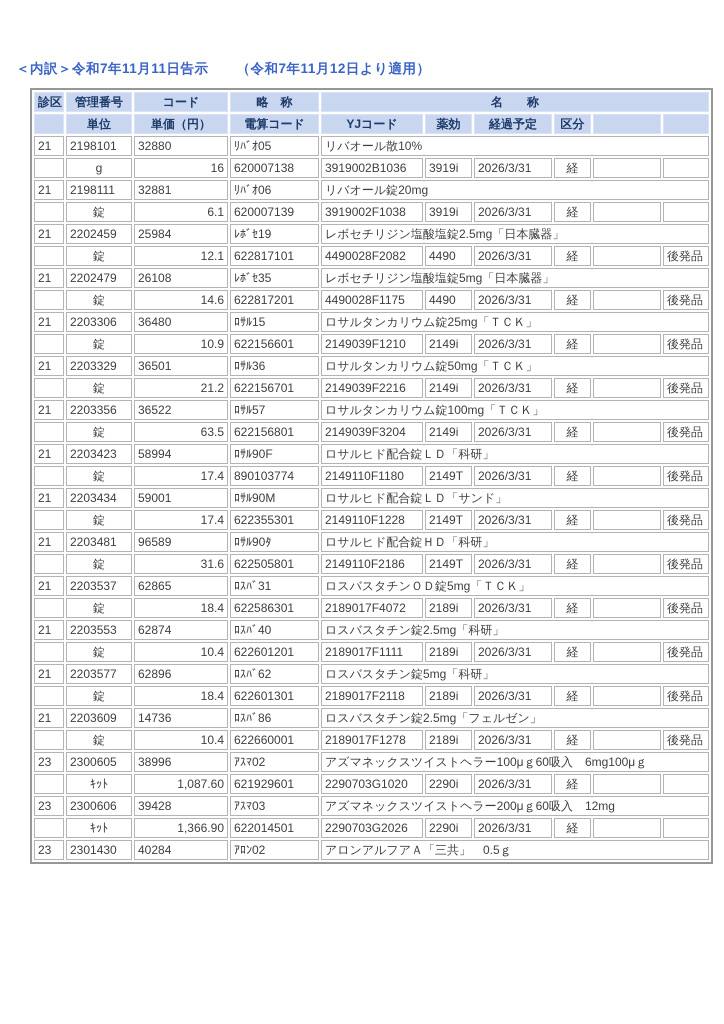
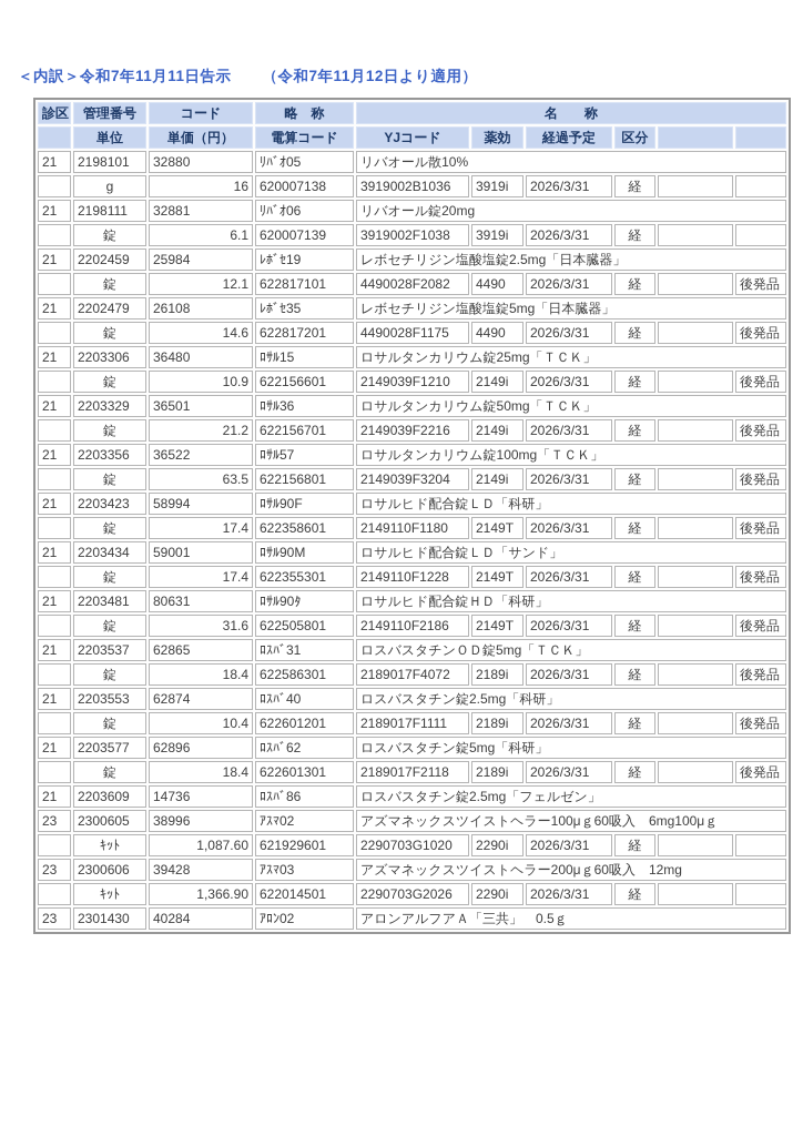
  ＜内訳＞令和7年11月11日告示 （令和7年11月12日より適用）
  診区	管理番号	コード	略 称	名 称
  	単位	単価（円）	電算コード	YJコード	薬効	経過予定	区分
  21	2198101	32880	ﾘﾊﾞｵ05	リバオール散10%
  	g	16	620007138	3919002B1036	3919i	2026/3/31	経
  21	2198111	32881	ﾘﾊﾞｵ06	リバオール錠20mg
  	錠	6.1	620007139	3919002F1038	3919i	2026/3/31	経
  21	2202459	25984	ﾚﾎﾞｾ19	レボセチリジン塩酸塩錠2.5mg「日本臓器」
  	錠	12.1	622817101	4490028F2082	4490	2026/3/31	経		後発品
  21	2202479	26108	ﾚﾎﾞｾ35	レボセチリジン塩酸塩錠5mg「日本臓器」
  	錠	14.6	622817201	4490028F1175	4490	2026/3/31	経		後発品
  21	2203306	36480	ﾛｻﾙ15	ロサルタンカリウム錠25mg「ＴＣＫ」
  	錠	10.9	622156601	2149039F1210	2149i	2026/3/31	経		後発品
  21	2203329	36501	ﾛｻﾙ36	ロサルタンカリウム錠50mg「ＴＣＫ」
  	錠	21.2	622156701	2149039F2216	2149i	2026/3/31	経		後発品
  21	2203356	36522	ﾛｻﾙ57	ロサルタンカリウム錠100mg「ＴＣＫ」
  	錠	63.5	622156801	2149039F3204	2149i	2026/3/31	経		後発品
  21	2203423	58994	ﾛｻﾙ90F	ロサルヒド配合錠ＬＤ「科研」
- 	錠	17.4	890103774	2149110F1180	2149T	2026/3/31	経		後発品
+ 	錠	17.4	622358601	2149110F1180	2149T	2026/3/31	経		後発品
  21	2203434	59001	ﾛｻﾙ90M	ロサルヒド配合錠ＬＤ「サンド」
  	錠	17.4	622355301	2149110F1228	2149T	2026/3/31	経		後発品
- 21	2203481	96589	ﾛｻﾙ90ﾀ	ロサルヒド配合錠ＨＤ「科研」
+ 21	2203481	80631	ﾛｻﾙ90ﾀ	ロサルヒド配合錠ＨＤ「科研」
  	錠	31.6	622505801	2149110F2186	2149T	2026/3/31	経		後発品
  21	2203537	62865	ﾛｽﾊﾞ31	ロスバスタチンＯＤ錠5mg「ＴＣＫ」
  	錠	18.4	622586301	2189017F4072	2189i	2026/3/31	経		後発品
  21	2203553	62874	ﾛｽﾊﾞ40	ロスバスタチン錠2.5mg「科研」
  	錠	10.4	622601201	2189017F1111	2189i	2026/3/31	経		後発品
  21	2203577	62896	ﾛｽﾊﾞ62	ロスバスタチン錠5mg「科研」
  	錠	18.4	622601301	2189017F2118	2189i	2026/3/31	経		後発品
  21	2203609	14736	ﾛｽﾊﾞ86	ロスバスタチン錠2.5mg「フェルゼン」
- 	錠	10.4	622660001	2189017F1278	2189i	2026/3/31	経		後発品
  23	2300605	38996	ｱｽﾏ02	アズマネックスツイストヘラー100μｇ60吸入 6mg100μｇ
  	ｷｯﾄ	1,087.60	621929601	2290703G1020	2290i	2026/3/31	経
  23	2300606	39428	ｱｽﾏ03	アズマネックスツイストヘラー200μｇ60吸入 12mg
  	ｷｯﾄ	1,366.90	622014501	2290703G2026	2290i	2026/3/31	経
  23	2301430	40284	ｱﾛﾝ02	アロンアルフアＡ「三共」 0.5ｇ
